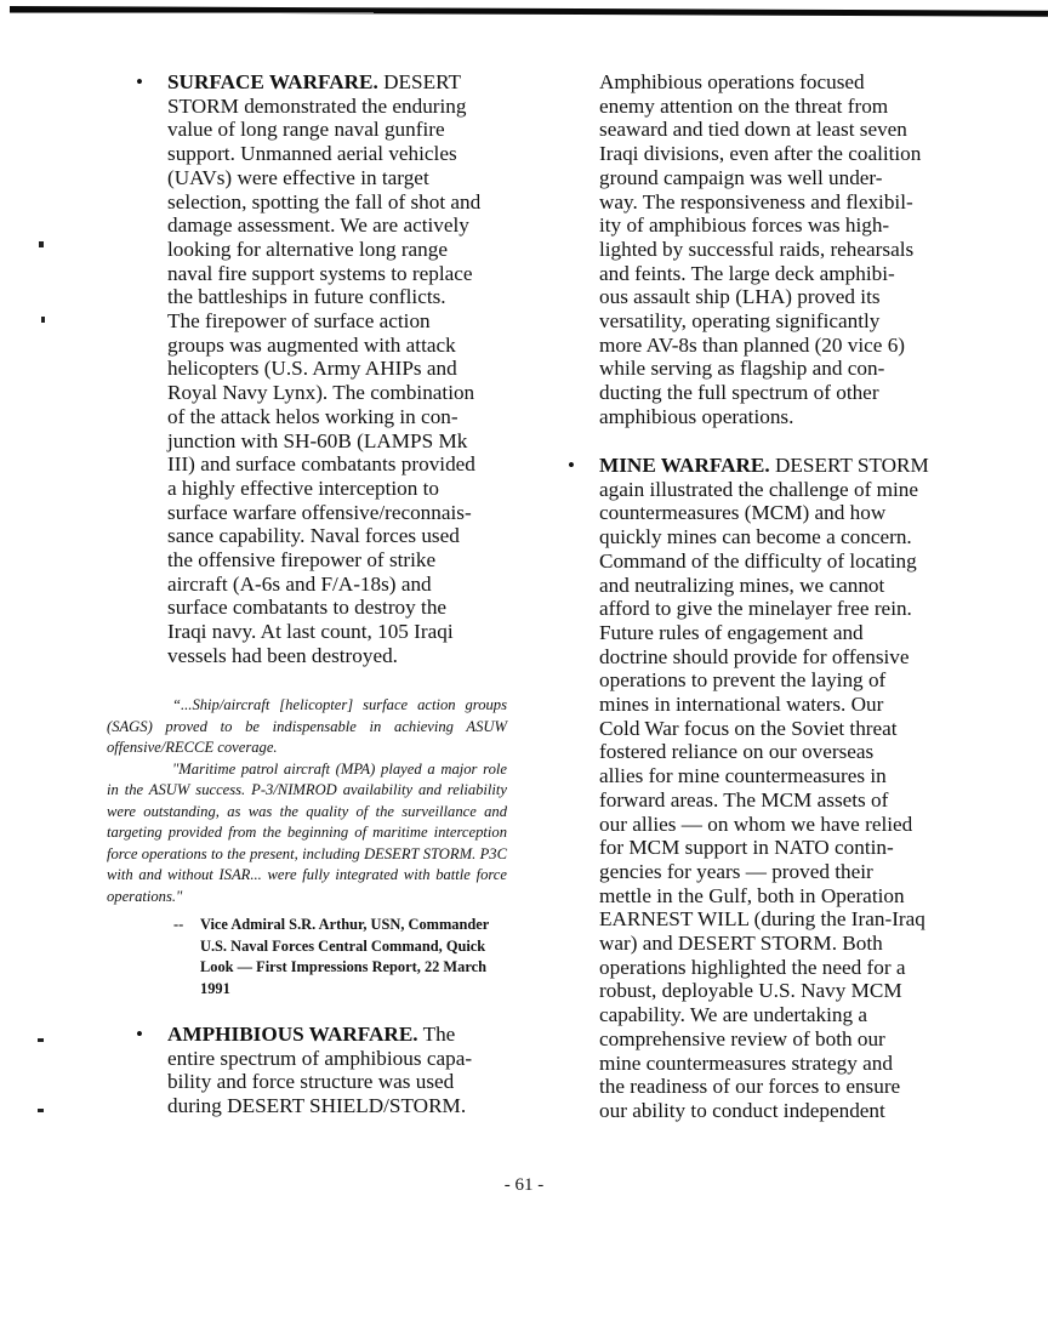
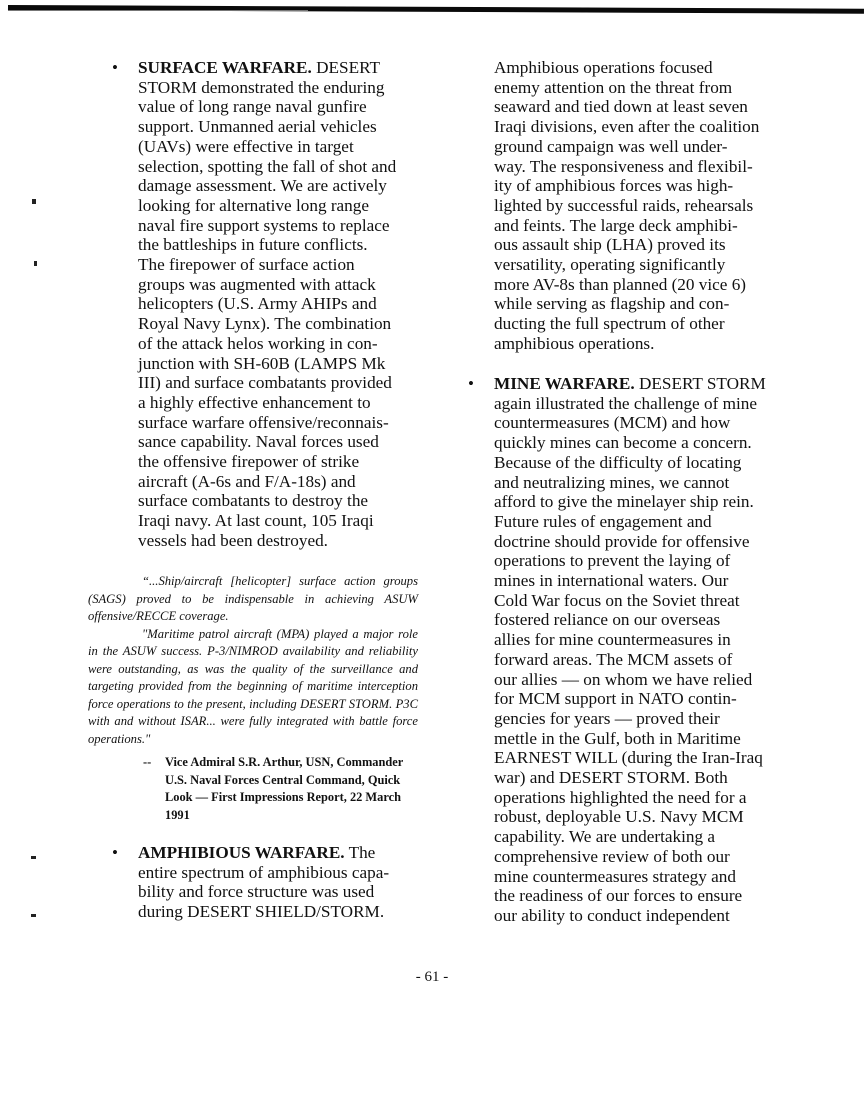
  •
  SURFACE WARFARE. DESERT
  STORM demonstrated the enduring
  value of long range naval gunfire
  support. Unmanned aerial vehicles
  (UAVs) were effective in target
  selection, spotting the fall of shot and
  damage assessment. We are actively
  looking for alternative long range
  naval fire support systems to replace
  the battleships in future conflicts.
  The firepower of surface action
  groups was augmented with attack
  helicopters (U.S. Army AHIPs and
  Royal Navy Lynx). The combination
  of the attack helos working in con-
  junction with SH-60B (LAMPS Mk
  III) and surface combatants provided
- a highly effective interception to
+ a highly effective enhancement to
  surface warfare offensive/reconnais-
  sance capability. Naval forces used
  the offensive firepower of strike
  aircraft (A-6s and F/A-18s) and
  surface combatants to destroy the
  Iraqi navy. At last count, 105 Iraqi
  vessels had been destroyed.
  “...Ship/aircraft [helicopter] surface action groups (SAGS) proved to be indispensable in achieving ASUW offensive/RECCE coverage.
  "Maritime patrol aircraft (MPA) played a major role in the ASUW success. P-3/NIMROD availability and reliability were outstanding, as was the quality of the surveillance and targeting provided from the beginning of maritime interception force operations to the present, including DESERT STORM. P3C with and without ISAR... were fully integrated with battle force operations."
  --
  Vice Admiral S.R. Arthur, USN, Commander U.S. Naval Forces Central Command, Quick Look — First Impressions Report, 22 March 1991
  •
  AMPHIBIOUS WARFARE. The
  entire spectrum of amphibious capa-
  bility and force structure was used
  during DESERT SHIELD/STORM.
  Amphibious operations focused
  enemy attention on the threat from
  seaward and tied down at least seven
  Iraqi divisions, even after the coalition
  ground campaign was well under-
  way. The responsiveness and flexibil-
  ity of amphibious forces was high-
  lighted by successful raids, rehearsals
  and feints. The large deck amphibi-
  ous assault ship (LHA) proved its
  versatility, operating significantly
  more AV-8s than planned (20 vice 6)
  while serving as flagship and con-
  ducting the full spectrum of other
  amphibious operations.
  •
  MINE WARFARE. DESERT STORM
  again illustrated the challenge of mine
  countermeasures (MCM) and how
  quickly mines can become a concern.
- Command of the difficulty of locating
+ Because of the difficulty of locating
  and neutralizing mines, we cannot
- afford to give the minelayer free rein.
+ afford to give the minelayer ship rein.
  Future rules of engagement and
  doctrine should provide for offensive
  operations to prevent the laying of
  mines in international waters. Our
  Cold War focus on the Soviet threat
  fostered reliance on our overseas
  allies for mine countermeasures in
  forward areas. The MCM assets of
  our allies — on whom we have relied
  for MCM support in NATO contin-
  gencies for years — proved their
- mettle in the Gulf, both in Operation
+ mettle in the Gulf, both in Maritime
  EARNEST WILL (during the Iran-Iraq
  war) and DESERT STORM. Both
  operations highlighted the need for a
  robust, deployable U.S. Navy MCM
  capability. We are undertaking a
  comprehensive review of both our
  mine countermeasures strategy and
  the readiness of our forces to ensure
  our ability to conduct independent
  - 61 -
